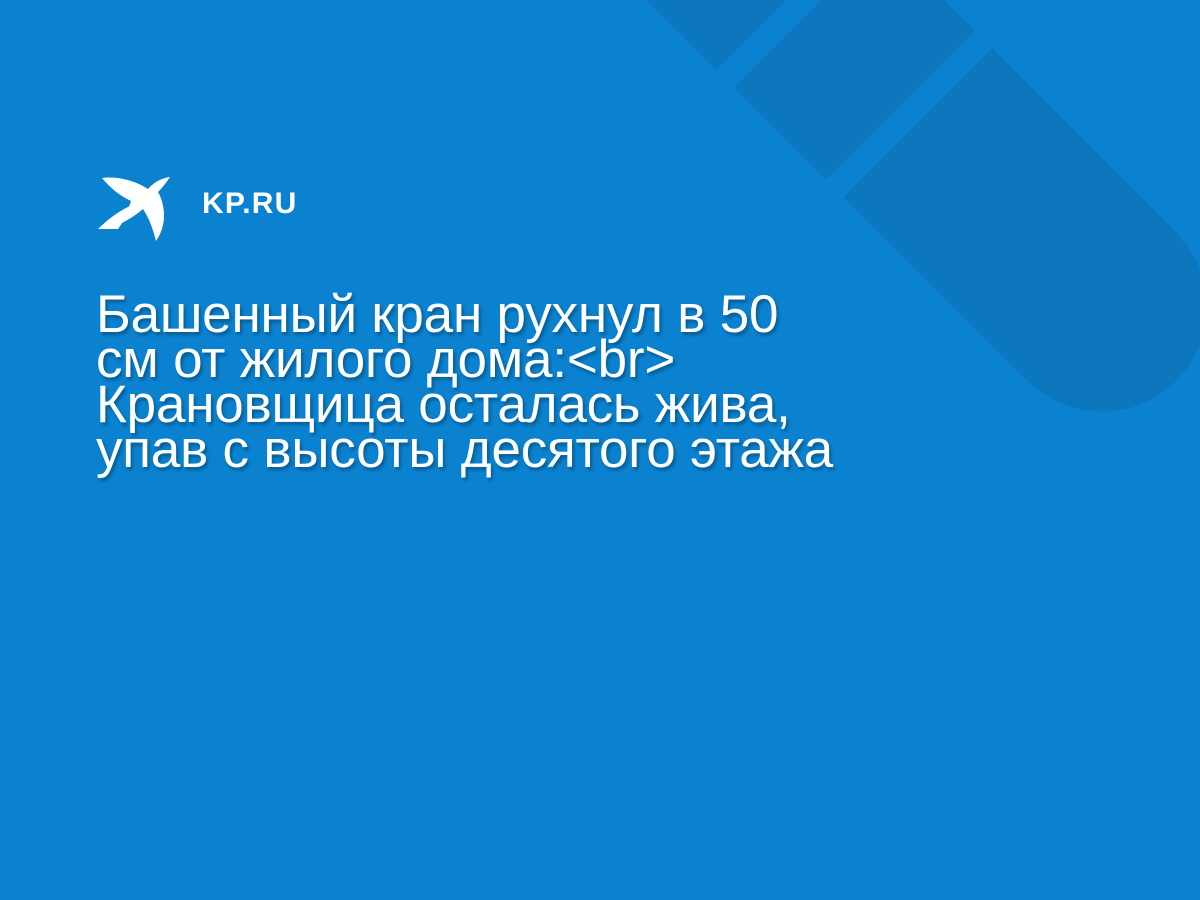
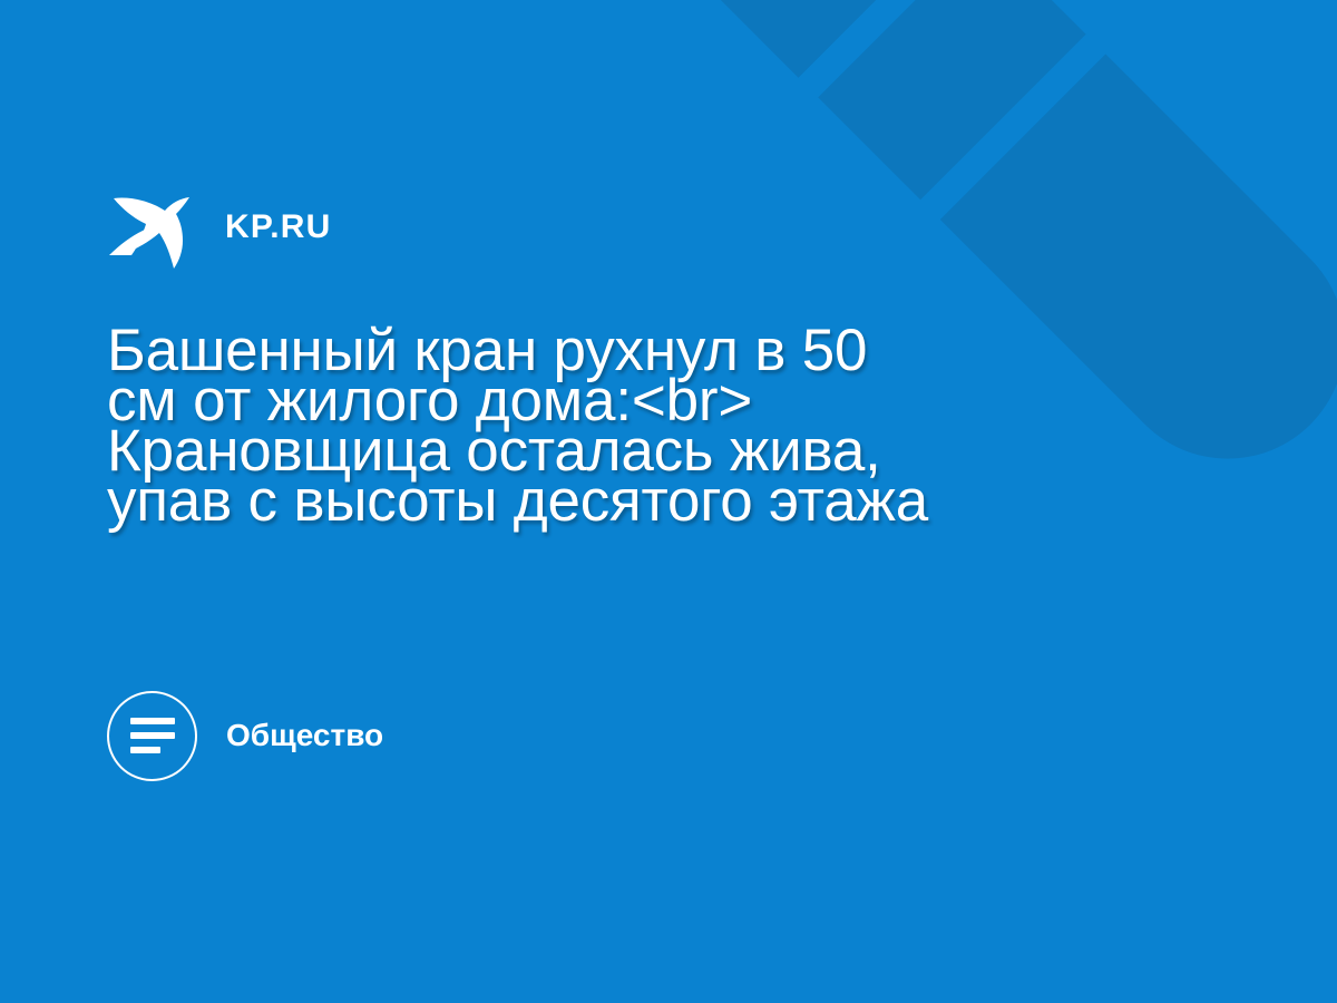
  KP.RU
  Башенный кран рухнул в 50 см от жилого дома:<br> Крановщица осталась жива, упав с высоты десятого этажа
+ Общество
